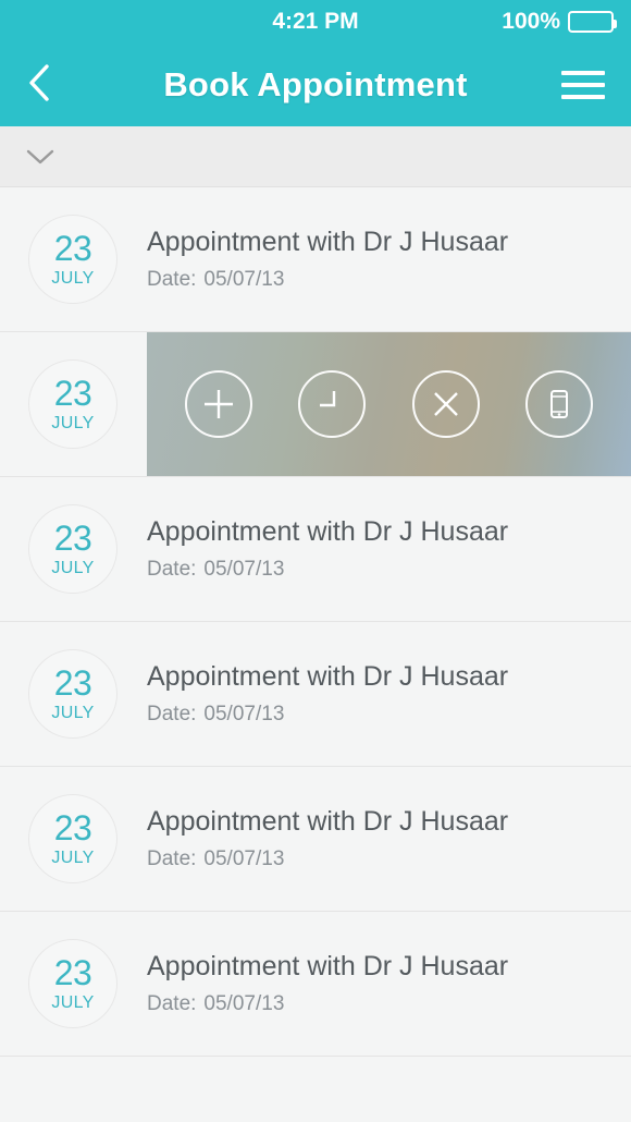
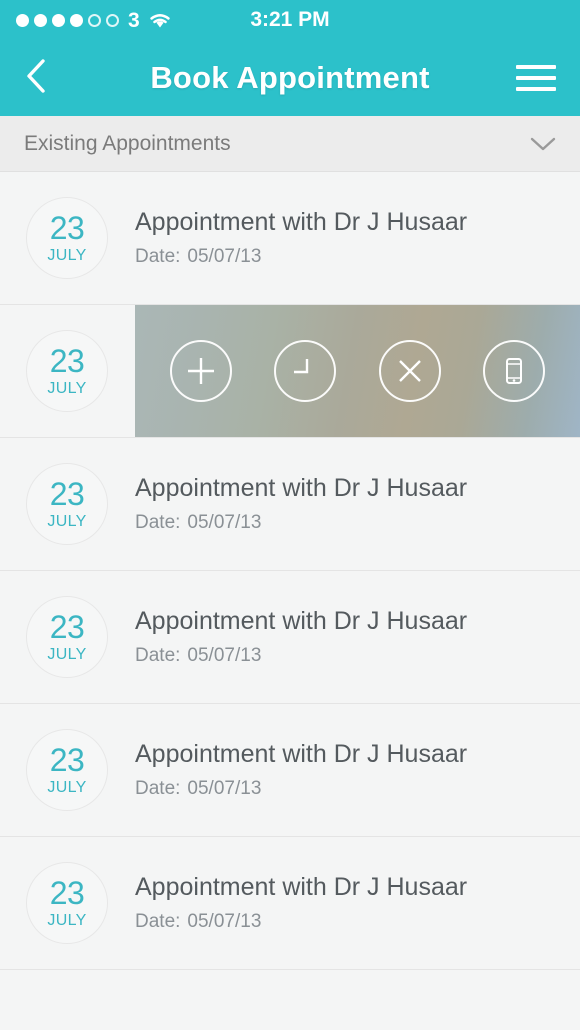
+ 3
- 4:21 PM
+ 3:21 PM
- 100%
  Book Appointment
+ Existing Appointments
  23
  JULY
  Appointment with Dr J Husaar
  Date: 05/07/13
  23
  JULY
  23
  JULY
  Appointment with Dr J Husaar
  Date: 05/07/13
  23
  JULY
  Appointment with Dr J Husaar
  Date: 05/07/13
  23
  JULY
  Appointment with Dr J Husaar
  Date: 05/07/13
  23
  JULY
  Appointment with Dr J Husaar
  Date: 05/07/13
